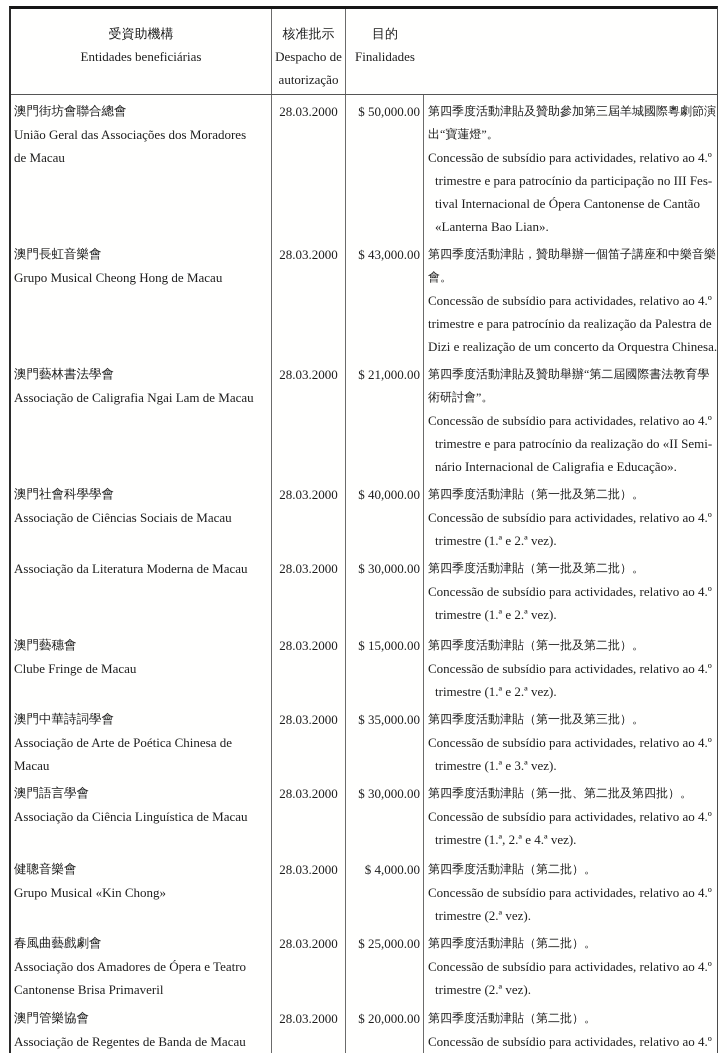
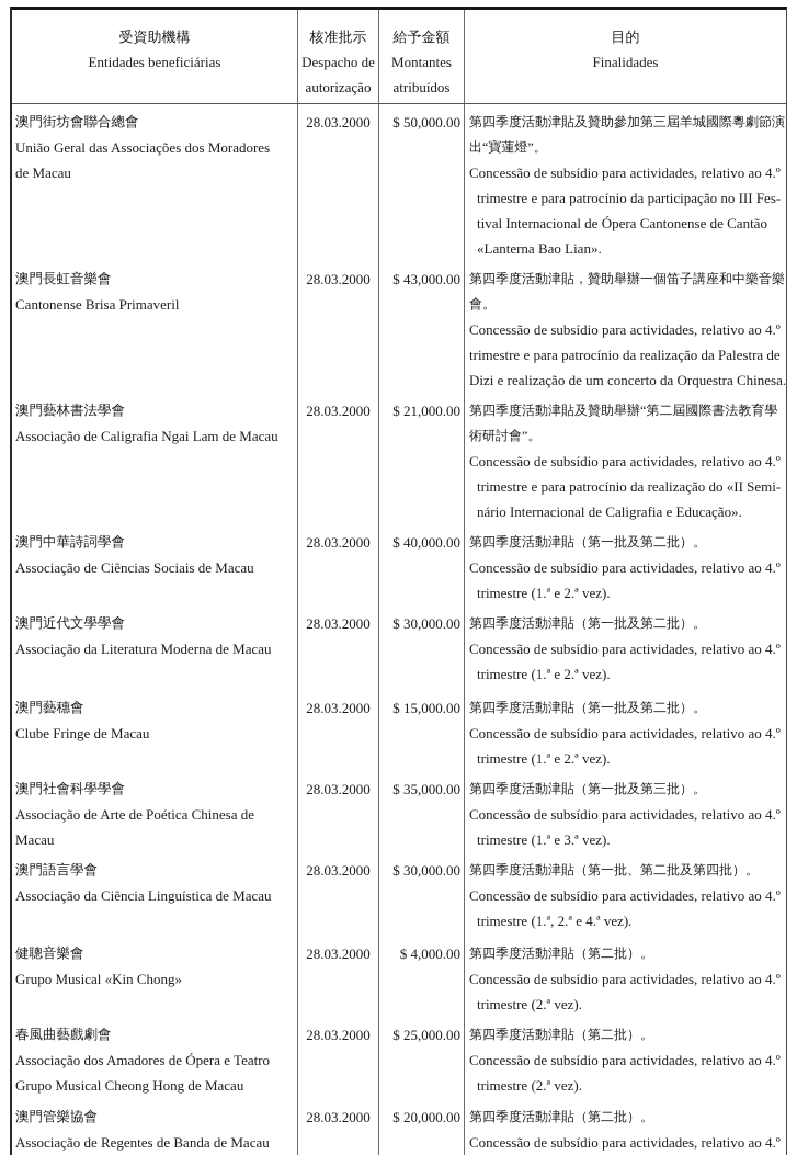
  受資助機構
  Entidades beneficiárias
  核准批示
  Despacho de
  autorização
+ 給予金額
+ Montantes
+ atribuídos
  目的
  Finalidades
  澳門街坊會聯合總會
  União Geral das Associações dos Moradores
  de Macau
  28.03.2000
  $ 50,000.00
  第四季度活動津貼及贊助參加第三屆羊城國際粵劇節演
  出“寶蓮燈”。
  Concessão de subsídio para actividades, relativo ao 4.º
  trimestre e para patrocínio da participação no III Fes-
  tival Internacional de Ópera Cantonense de Cantão
  «Lanterna Bao Lian».
  澳門長虹音樂會
- Grupo Musical Cheong Hong de Macau
+ Cantonense Brisa Primaveril
  28.03.2000
  $ 43,000.00
  第四季度活動津貼，贊助舉辦一個笛子講座和中樂音樂
  會。
  Concessão de subsídio para actividades, relativo ao 4.º
  trimestre e para patrocínio da realização da Palestra de
  Dizi e realização de um concerto da Orquestra Chinesa.
  澳門藝林書法學會
  Associação de Caligrafia Ngai Lam de Macau
  28.03.2000
  $ 21,000.00
  第四季度活動津貼及贊助舉辦“第二屆國際書法教育學
  術研討會”。
  Concessão de subsídio para actividades, relativo ao 4.º
  trimestre e para patrocínio da realização do «II Semi-
  nário Internacional de Caligrafia e Educação».
- 澳門社會科學學會
+ 澳門中華詩詞學會
  Associação de Ciências Sociais de Macau
  28.03.2000
  $ 40,000.00
  第四季度活動津貼（第一批及第二批）。
  Concessão de subsídio para actividades, relativo ao 4.º
  trimestre (1.ª e 2.ª vez).
+ 澳門近代文學學會
  Associação da Literatura Moderna de Macau
  28.03.2000
  $ 30,000.00
  第四季度活動津貼（第一批及第二批）。
  Concessão de subsídio para actividades, relativo ao 4.º
  trimestre (1.ª e 2.ª vez).
  澳門藝穗會
  Clube Fringe de Macau
  28.03.2000
  $ 15,000.00
  第四季度活動津貼（第一批及第二批）。
  Concessão de subsídio para actividades, relativo ao 4.º
  trimestre (1.ª e 2.ª vez).
- 澳門中華詩詞學會
+ 澳門社會科學學會
  Associação de Arte de Poética Chinesa de
  Macau
  28.03.2000
  $ 35,000.00
  第四季度活動津貼（第一批及第三批）。
  Concessão de subsídio para actividades, relativo ao 4.º
  trimestre (1.ª e 3.ª vez).
  澳門語言學會
  Associação da Ciência Linguística de Macau
  28.03.2000
  $ 30,000.00
  第四季度活動津貼（第一批、第二批及第四批）。
  Concessão de subsídio para actividades, relativo ao 4.º
  trimestre (1.ª, 2.ª e 4.ª vez).
  健聰音樂會
  Grupo Musical «Kin Chong»
  28.03.2000
  $ 4,000.00
  第四季度活動津貼（第二批）。
  Concessão de subsídio para actividades, relativo ao 4.º
  trimestre (2.ª vez).
  春風曲藝戲劇會
  Associação dos Amadores de Ópera e Teatro
- Cantonense Brisa Primaveril
+ Grupo Musical Cheong Hong de Macau
  28.03.2000
  $ 25,000.00
  第四季度活動津貼（第二批）。
  Concessão de subsídio para actividades, relativo ao 4.º
  trimestre (2.ª vez).
  澳門管樂協會
  Associação de Regentes de Banda de Macau
  28.03.2000
  $ 20,000.00
  第四季度活動津貼（第二批）。
  Concessão de subsídio para actividades, relativo ao 4.º
